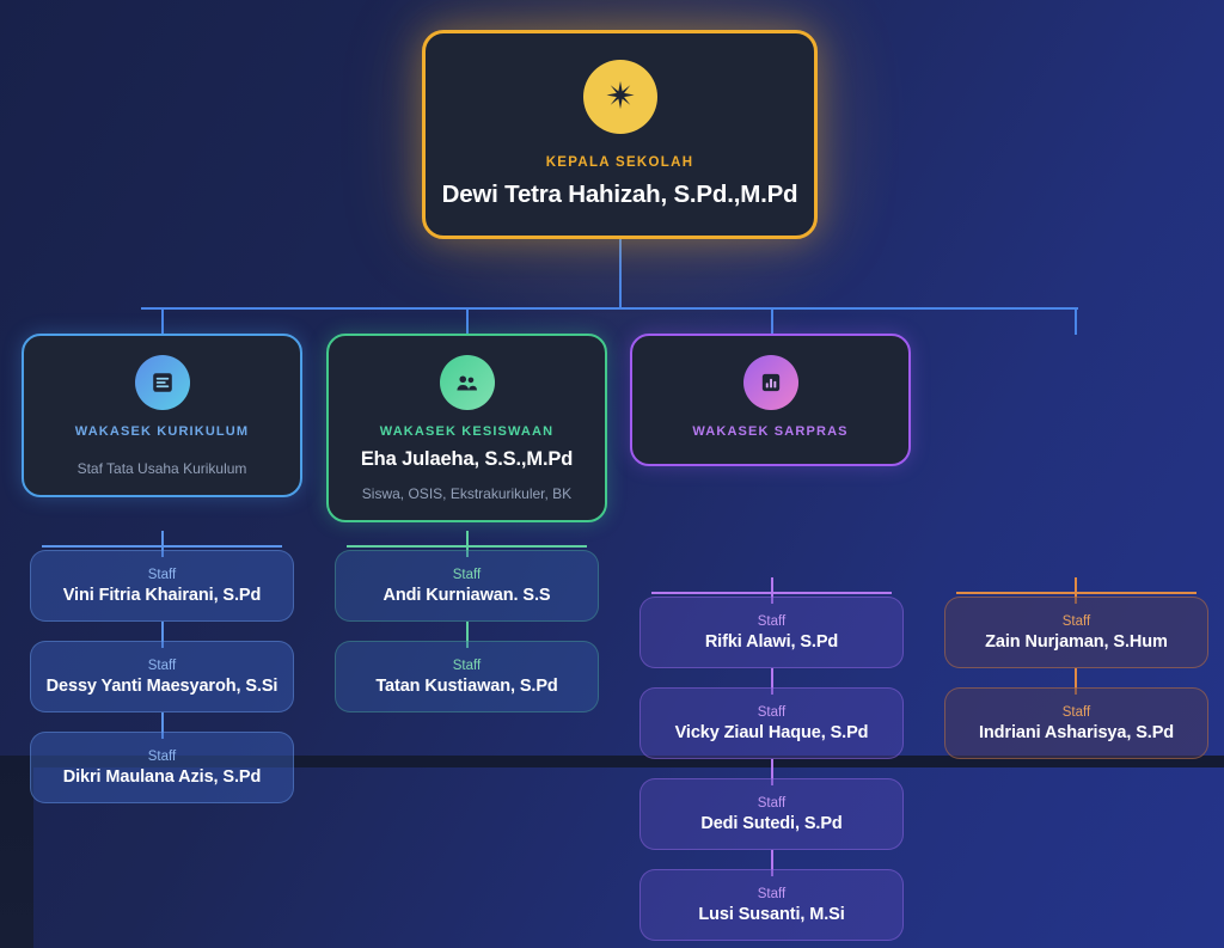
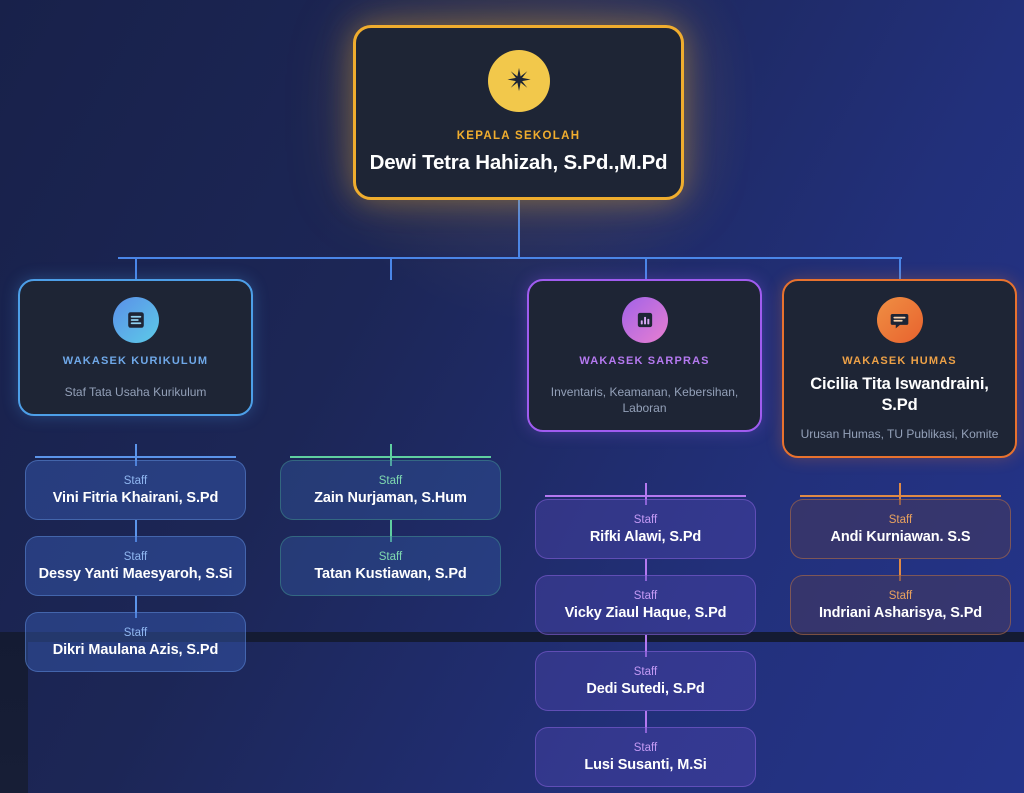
  KEPALA SEKOLAH
  Dewi Tetra Hahizah, S.Pd.,M.Pd
  WAKASEK KURIKULUM
  Staf Tata Usaha Kurikulum
- WAKASEK KESISWAAN
- Eha Julaeha, S.S.,M.Pd
- Siswa, OSIS, Ekstrakurikuler, BK
  WAKASEK SARPRAS
+ Inventaris, Keamanan, Kebersihan, Laboran
+ WAKASEK HUMAS
+ Cicilia Tita Iswandraini, S.Pd
+ Urusan Humas, TU Publikasi, Komite
  Staff
  Vini Fitria Khairani, S.Pd
  Staff
  Dessy Yanti Maesyaroh, S.Si
  Staff
  Dikri Maulana Azis, S.Pd
  Staff
- Andi Kurniawan. S.S
+ Zain Nurjaman, S.Hum
  Staff
  Tatan Kustiawan, S.Pd
  Staff
  Rifki Alawi, S.Pd
  Staff
  Vicky Ziaul Haque, S.Pd
  Staff
  Dedi Sutedi, S.Pd
  Staff
  Lusi Susanti, M.Si
  Staff
- Zain Nurjaman, S.Hum
+ Andi Kurniawan. S.S
  Staff
  Indriani Asharisya, S.Pd
